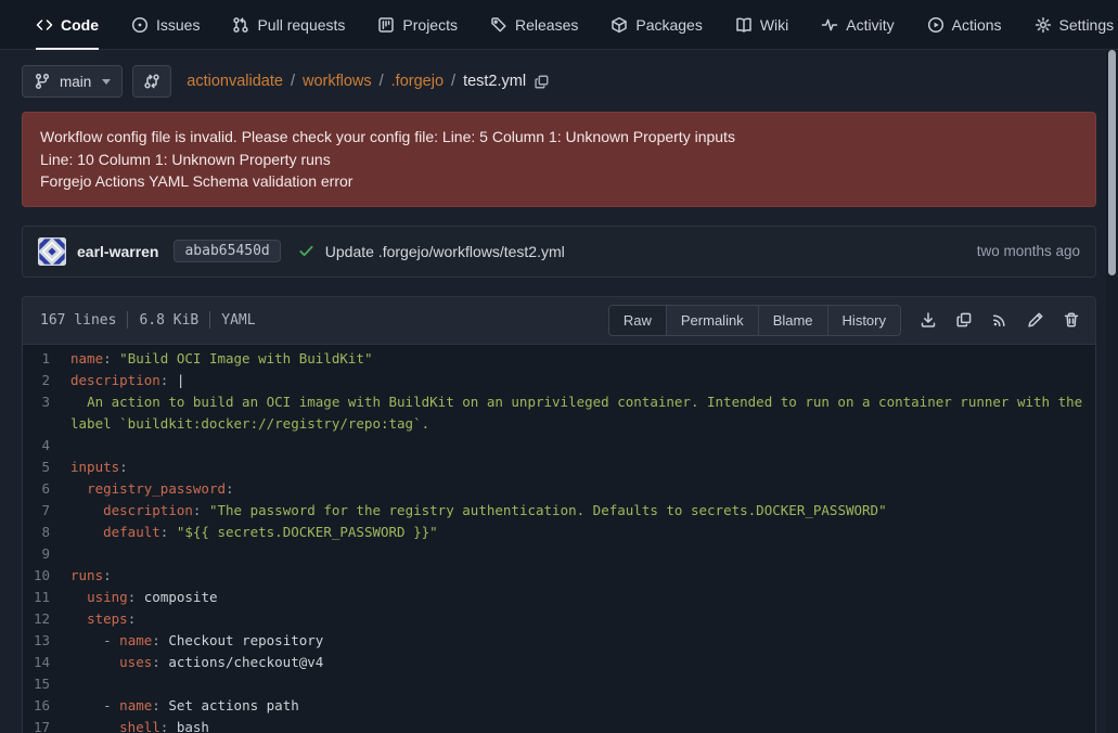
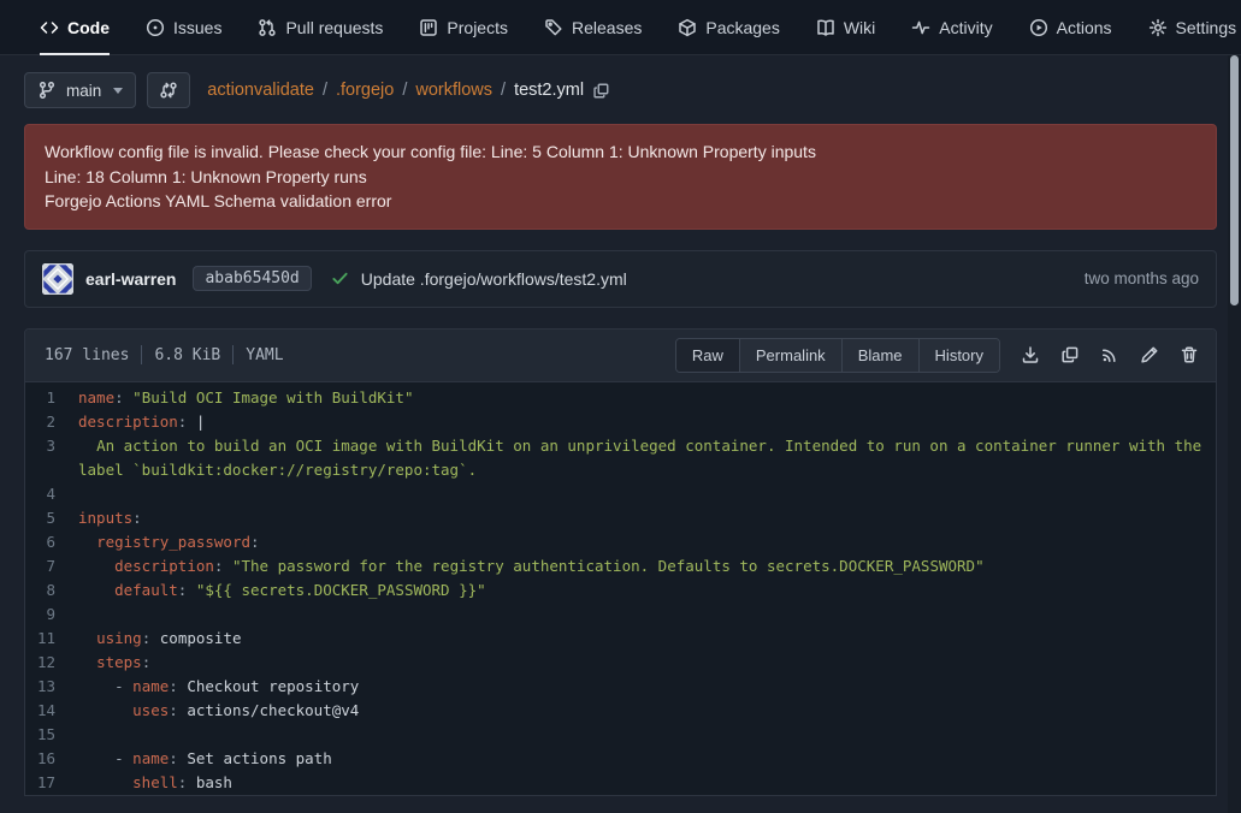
  Code
  Issues
  Pull requests
  Projects
  Releases
  Packages
  Wiki
  Activity
  Actions
  Settings
  main
  actionvalidate
  /
- workflows
+ .forgejo
  /
- .forgejo
+ workflows
  /
  test2.yml
  Workflow config file is invalid. Please check your config file: Line: 5 Column 1: Unknown Property inputs
- Line: 10 Column 1: Unknown Property runs
+ Line: 18 Column 1: Unknown Property runs
  Forgejo Actions YAML Schema validation error
  earl-warren
  abab65450d
  Update .forgejo/workflows/test2.yml
  two months ago
  167 lines
  6.8 KiB
  YAML
  Raw
  Permalink
  Blame
  History
  1
  name: "Build OCI Image with BuildKit"
  2
  description: |
  3
  An action to build an OCI image with BuildKit on an unprivileged container. Intended to run on a container runner with the label `buildkit:docker://registry/repo:tag`.
  4
  5
  inputs:
  6
  registry_password:
  7
  description: "The password for the registry authentication. Defaults to secrets.DOCKER_PASSWORD"
  8
  default: "${{ secrets.DOCKER_PASSWORD }}"
  9
- 10
- runs:
  11
  using: composite
  12
  steps:
  13
  - name: Checkout repository
  14
  uses: actions/checkout@v4
  15
  16
  - name: Set actions path
  17
  shell: bash
